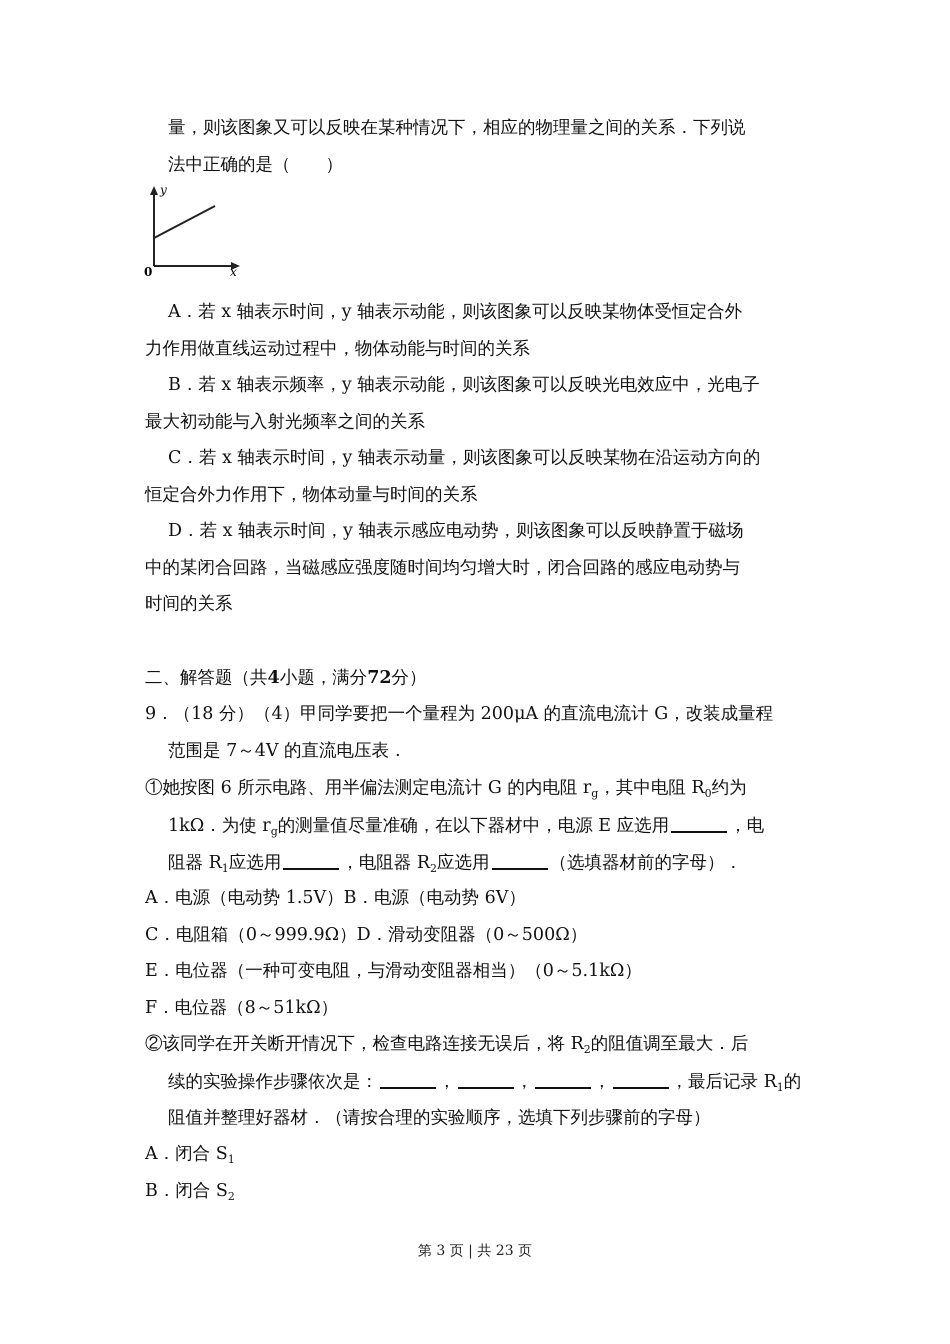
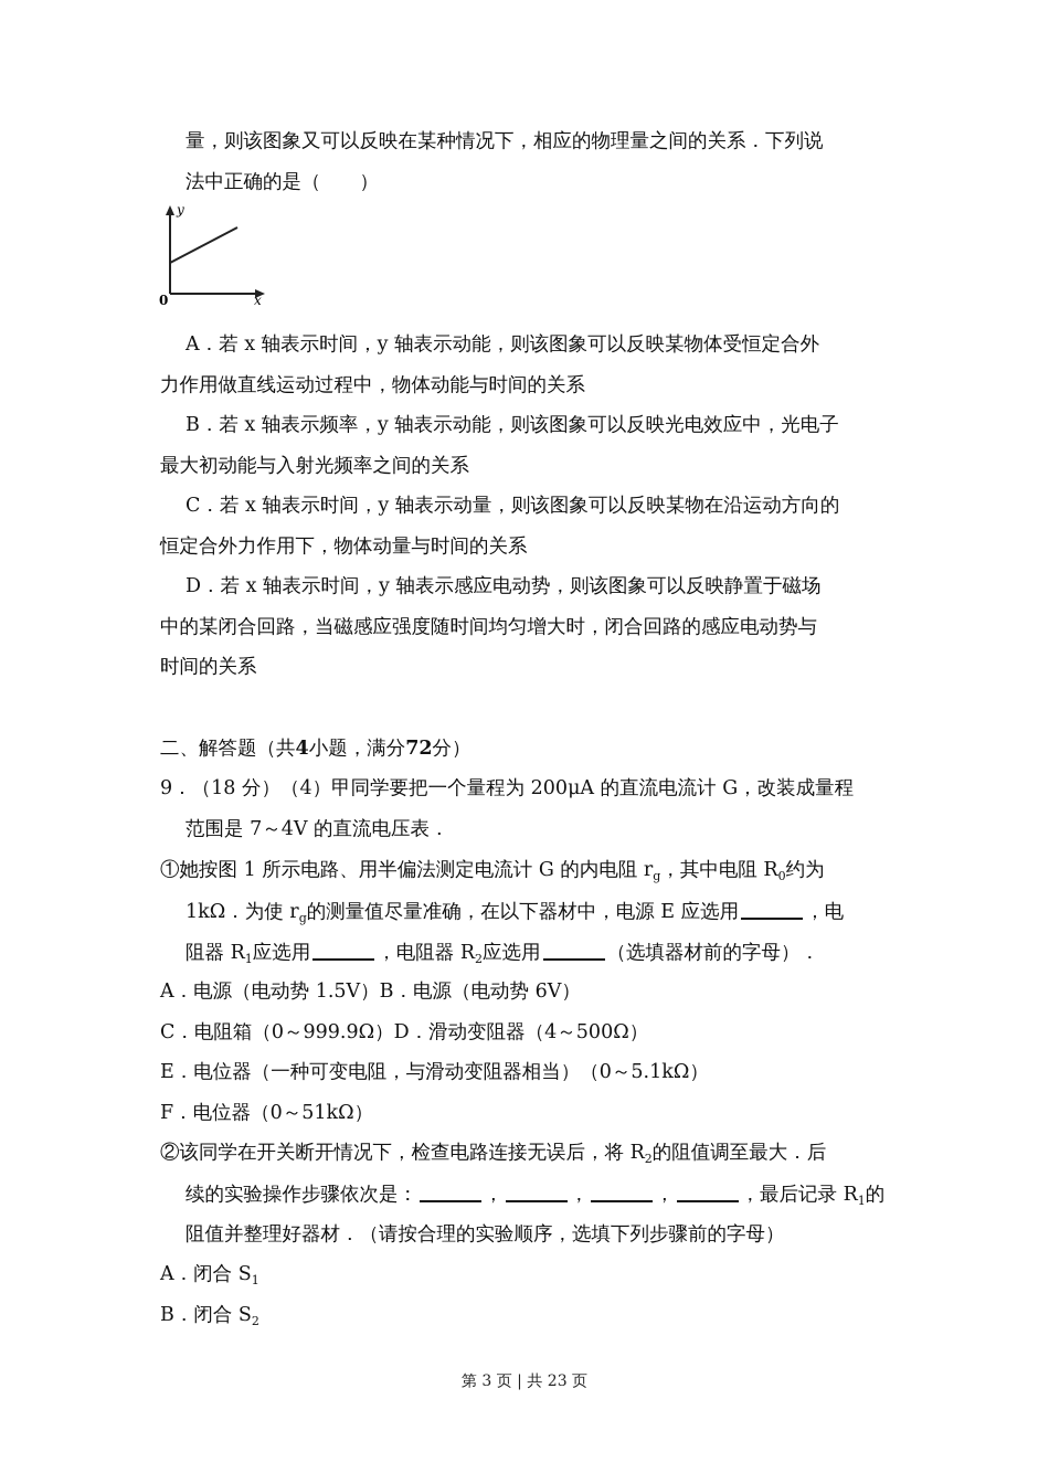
  量，则该图象又可以反映在某种情况下，相应的物理量之间的关系．下列说
  法中正确的是（ ）
  y
  x
  0
  A．若 x 轴表示时间，y 轴表示动能，则该图象可以反映某物体受恒定合外
  力作用做直线运动过程中，物体动能与时间的关系
  B．若 x 轴表示频率，y 轴表示动能，则该图象可以反映光电效应中，光电子
  最大初动能与入射光频率之间的关系
  C．若 x 轴表示时间，y 轴表示动量，则该图象可以反映某物在沿运动方向的
  恒定合外力作用下，物体动量与时间的关系
  D．若 x 轴表示时间，y 轴表示感应电动势，则该图象可以反映静置于磁场
  中的某闭合回路，当磁感应强度随时间均匀增大时，闭合回路的感应电动势与
  时间的关系
  二、解答题（共4小题，满分72分）
  9．（18 分）（4）甲同学要把一个量程为 200μA 的直流电流计 G，改装成量程
  范围是 7～4V 的直流电压表．
- ①她按图 6 所示电路、用半偏法测定电流计 G 的内电阻 rg，其中电阻 R0约为
+ ①她按图 1 所示电路、用半偏法测定电流计 G 的内电阻 rg，其中电阻 R0约为
  1kΩ．为使 rg的测量值尽量准确，在以下器材中，电源 E 应选用 ，电
  阻器 R1应选用 ，电阻器 R2应选用 （选填器材前的字母）．
  A．电源（电动势 1.5V）B．电源（电动势 6V）
- C．电阻箱（0～999.9Ω）D．滑动变阻器（0～500Ω）
+ C．电阻箱（0～999.9Ω）D．滑动变阻器（4～500Ω）
  E．电位器（一种可变电阻，与滑动变阻器相当）（0～5.1kΩ）
- F．电位器（8～51kΩ）
+ F．电位器（0～51kΩ）
  ②该同学在开关断开情况下，检查电路连接无误后，将 R2的阻值调至最大．后
  续的实验操作步骤依次是： ， ， ， ，最后记录 R1的
  阻值并整理好器材．（请按合理的实验顺序，选填下列步骤前的字母）
  A．闭合 S1
  B．闭合 S2
  第 3 页 | 共 23 页
